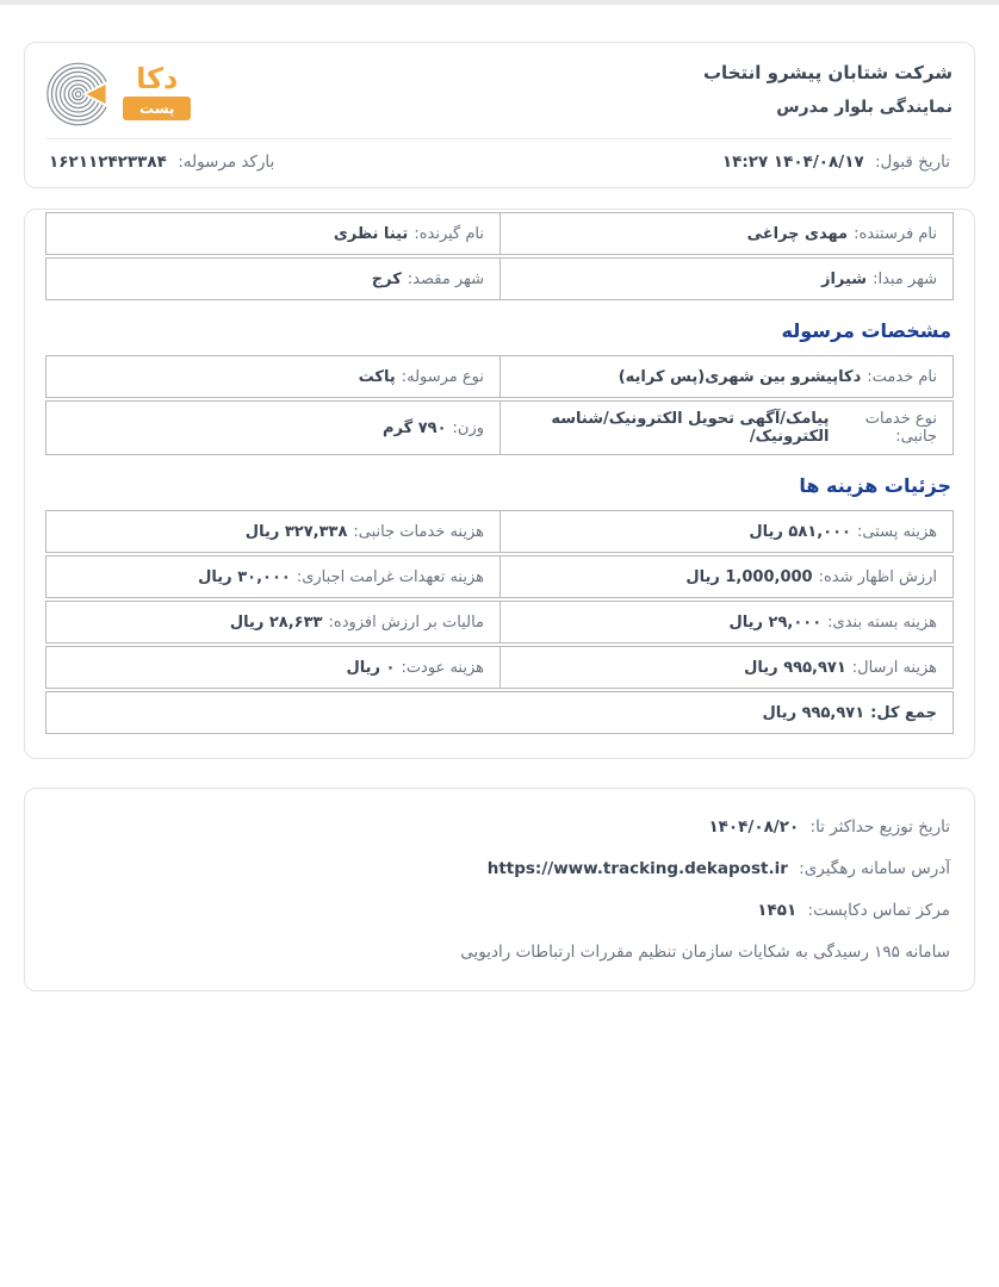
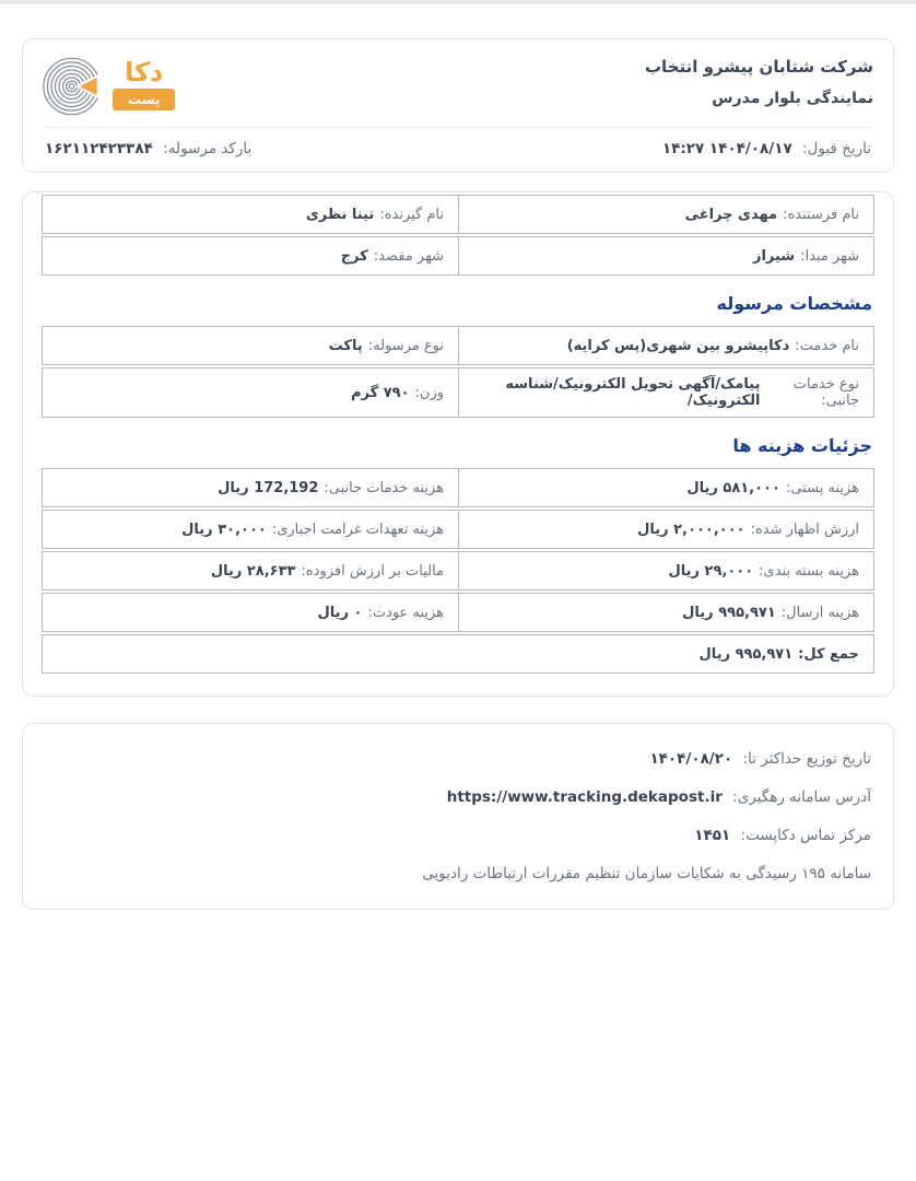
  شرکت شتابان پیشرو انتخاب
  نمایندگی بلوار مدرس
  دکا
  پست
  تاریخ قبول: ۱۴۰۴/۰۸/۱۷ ۱۴:۲۷
  بارکد مرسوله: ۱۶۲۱۱۲۴۲۳۳۸۴
  نام فرستنده:
  مهدی چراغی
  نام گیرنده:
  تینا نظری
  شهر مبدا:
  شیراز
  شهر مقصد:
  کرج
  مشخصات مرسوله
  نام خدمت:
  دکاپیشرو بین شهری(پس کرایه)
  نوع مرسوله:
  پاکت
  نوع خدمات جانبی:
  پیامک/آگهی تحویل الکترونیک/شناسه الکترونیک/
  وزن:
  ۷۹۰ گرم
  جزئیات هزینه ها
  هزینه پستی:
  ۵۸۱,۰۰۰ ریال
  هزینه خدمات جانبی:
- ۳۲۷,۳۳۸ ریال
+ 172,192 ریال
  ارزش اظهار شده:
- 1,000,000 ریال
+ ۲,۰۰۰,۰۰۰ ریال
  هزینه تعهدات غرامت اجباری:
  ۳۰,۰۰۰ ریال
  هزینه بسته بندی:
  ۲۹,۰۰۰ ریال
  مالیات بر ارزش افزوده:
  ۲۸,۶۳۳ ریال
  هزینه ارسال:
  ۹۹۵,۹۷۱ ریال
  هزینه عودت:
  ۰ ریال
  جمع کل:
  ۹۹۵,۹۷۱ ریال
  تاریخ توزیع حداکثر تا: ۱۴۰۴/۰۸/۲۰
  آدرس سامانه رهگیری: https://www.tracking.dekapost.ir
  مرکز تماس دکاپست: ۱۴۵۱
  سامانه ۱۹۵ رسیدگی به شکایات سازمان تنظیم مقررات ارتباطات رادیویی
